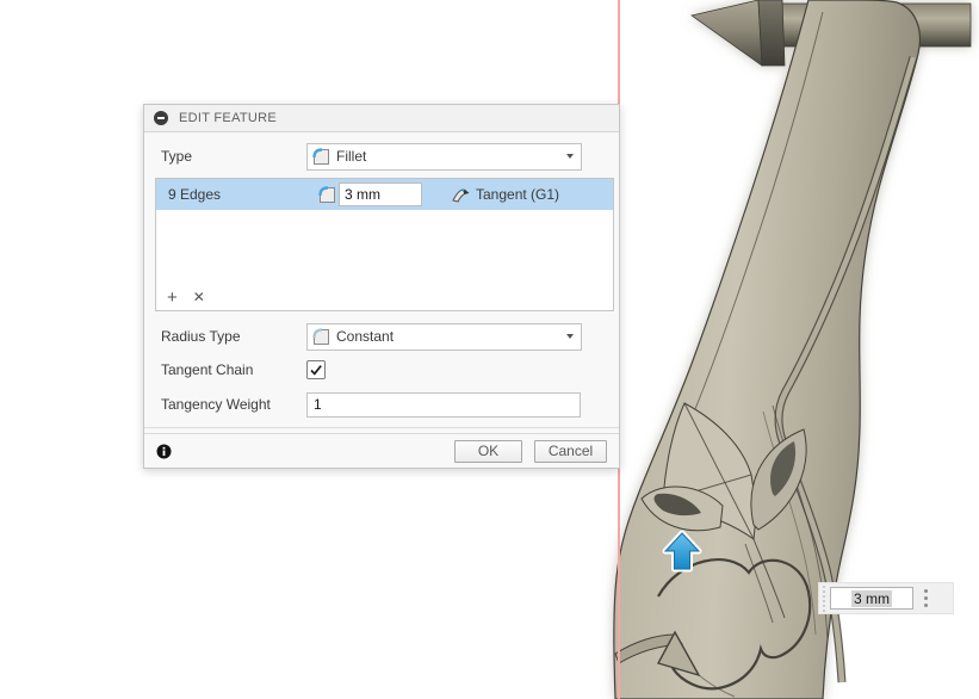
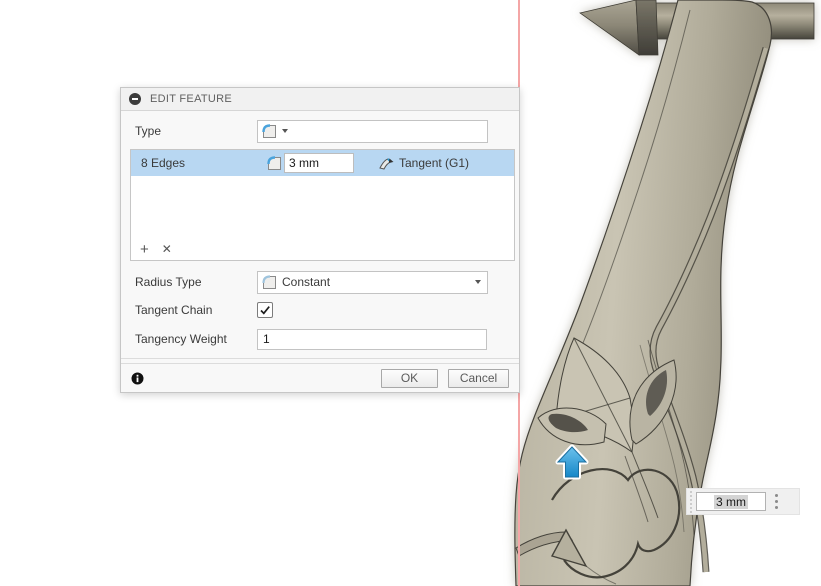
  3 mm
  EDIT FEATURE
  Type
- Fillet
- 9 Edges
+ 8 Edges
  3 mm
  Tangent (G1)
  +
  ✕
  Radius Type
  Constant
  Tangent Chain
  Tangency Weight
  1
  OK
  Cancel
